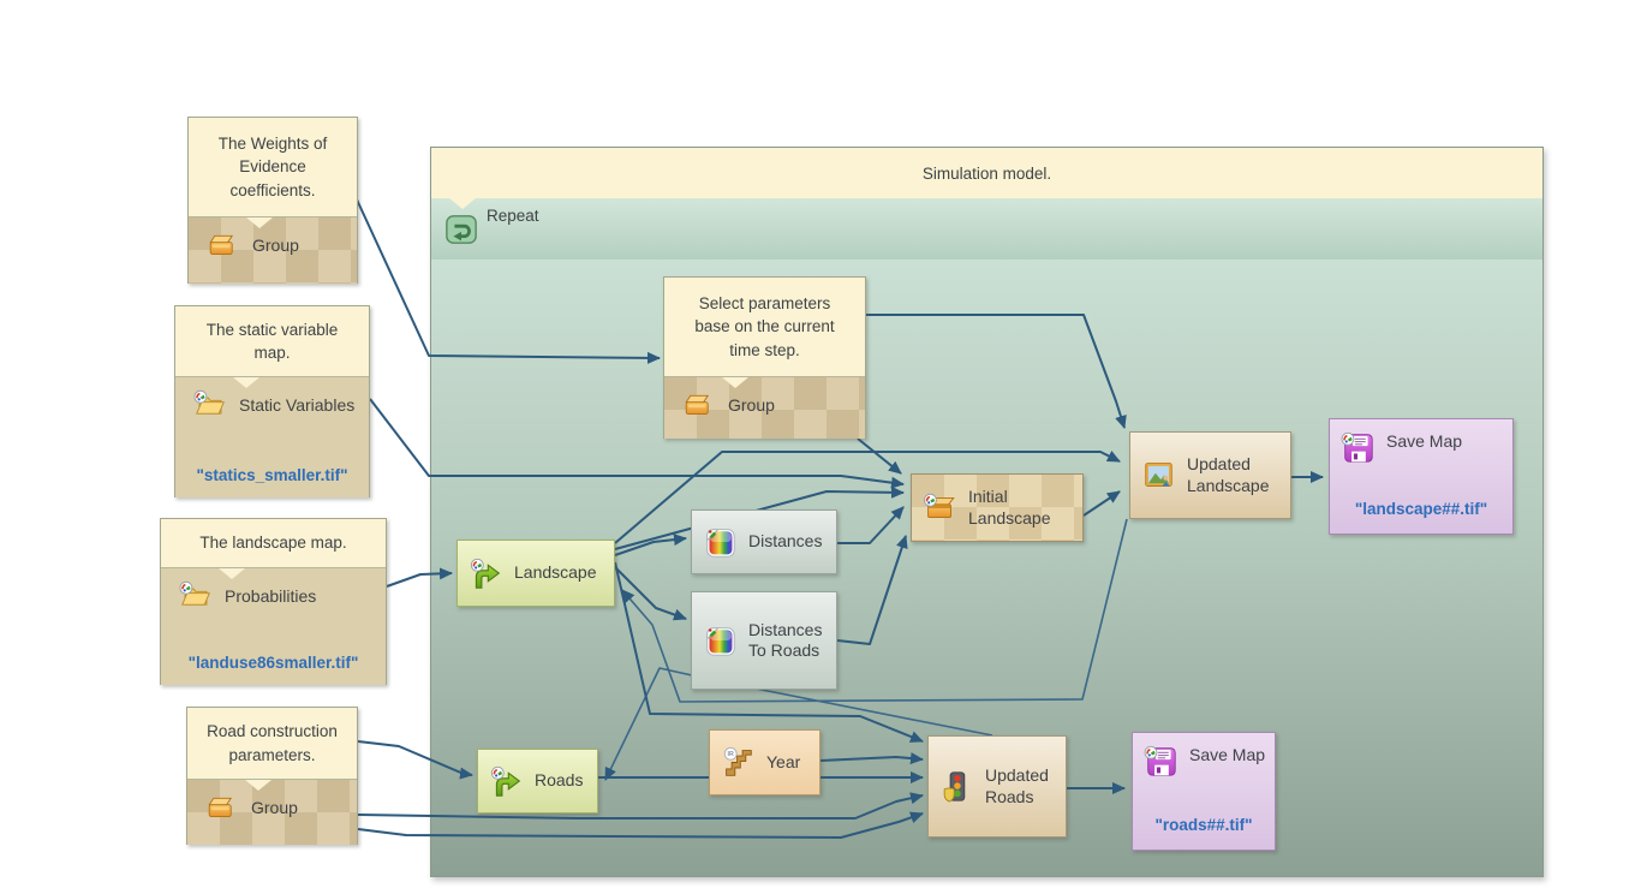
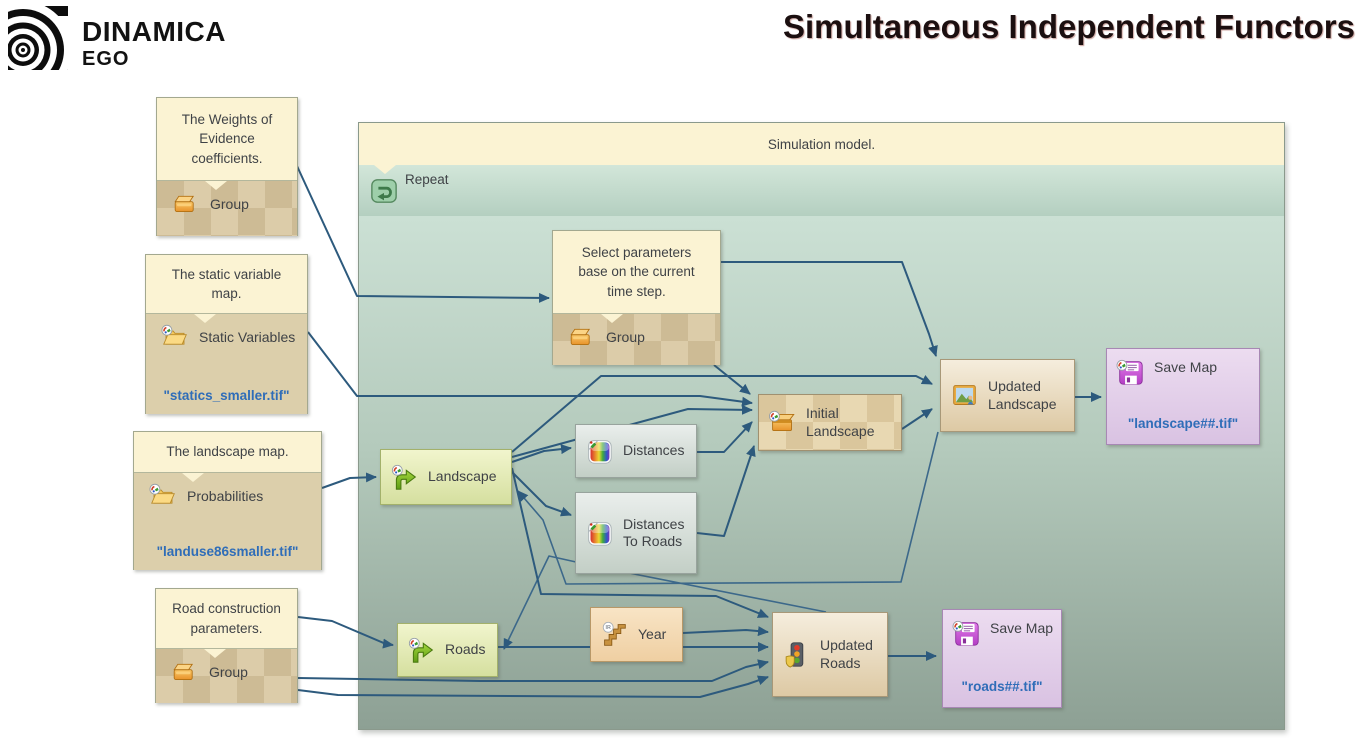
+ DINAMICA
+ EGO
+ Simultaneous Independent Functors
  Simulation model.
  Repeat
  The Weights of
  Evidence
  coefficients.
  Group
  The static variable
  map.
  Static Variables
  "statics_smaller.tif"
  The landscape map.
  Probabilities
  "landuse86smaller.tif"
  Road construction
  parameters.
  Group
  Select parameters
  base on the current
  time step.
  Group
  Landscape
  Distances
  Distances
  To Roads
  Initial Landscape
  Updated
  Landscape
  Save Map
  "landscape##.tif"
  Roads
  Year
  Updated
  Roads
  Save Map
  "roads##.tif"
